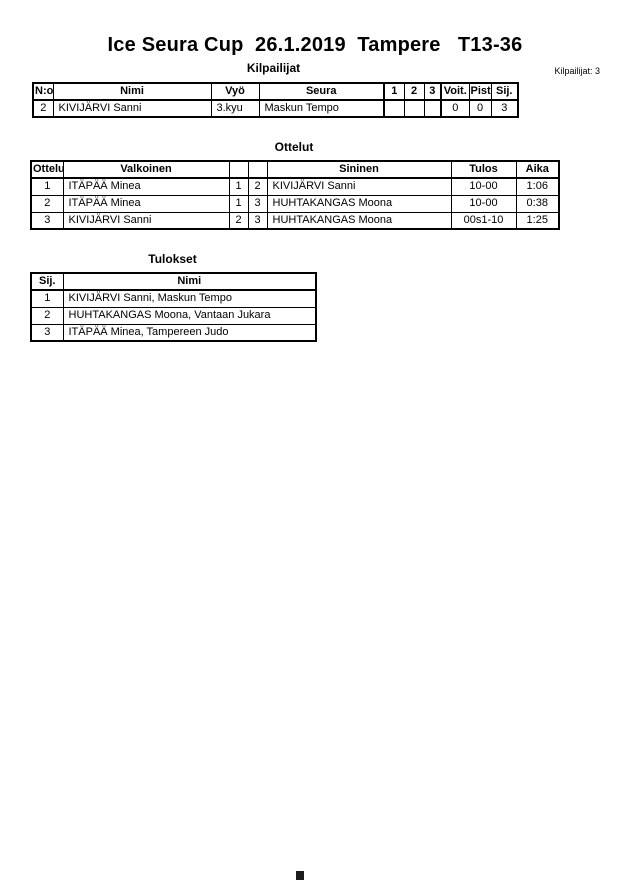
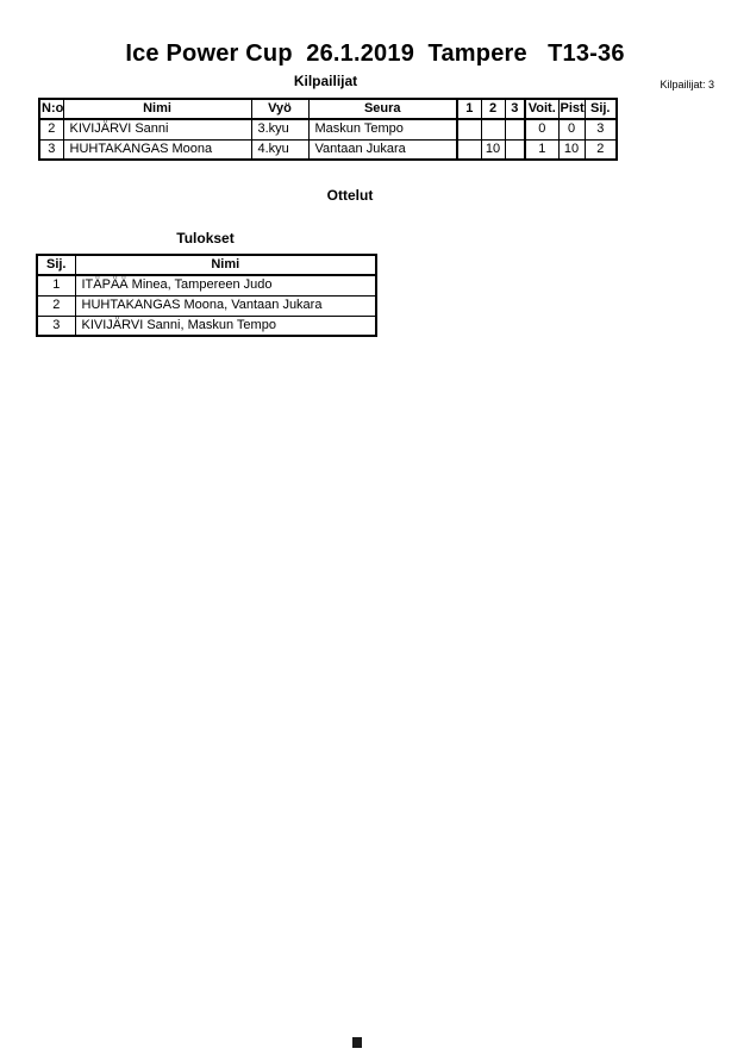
- Ice Seura Cup 26.1.2019 Tampere T13-36
+ Ice Power Cup 26.1.2019 Tampere T13-36
  Kilpailijat: 3
  Kilpailijat
  N:o	Nimi	Vyö	Seura	1	2	3	Voit.	Pist	Sij.
  2	KIVIJÄRVI Sanni	3.kyu	Maskun Tempo				0	0	3
+ 3	HUHTAKANGAS Moona	4.kyu	Vantaan Jukara		10		1	10	2
  Ottelut
- Ottelu	Valkoinen			Sininen	Tulos	Aika
- 1	ITÄPÄÄ Minea	1	2	KIVIJÄRVI Sanni	10-00	1:06
- 2	ITÄPÄÄ Minea	1	3	HUHTAKANGAS Moona	10-00	0:38
- 3	KIVIJÄRVI Sanni	2	3	HUHTAKANGAS Moona	00s1-10	1:25
  Tulokset
  Sij.	Nimi
- 1	KIVIJÄRVI Sanni, Maskun Tempo
+ 1	ITÄPÄÄ Minea, Tampereen Judo
  2	HUHTAKANGAS Moona, Vantaan Jukara
- 3	ITÄPÄÄ Minea, Tampereen Judo
+ 3	KIVIJÄRVI Sanni, Maskun Tempo
